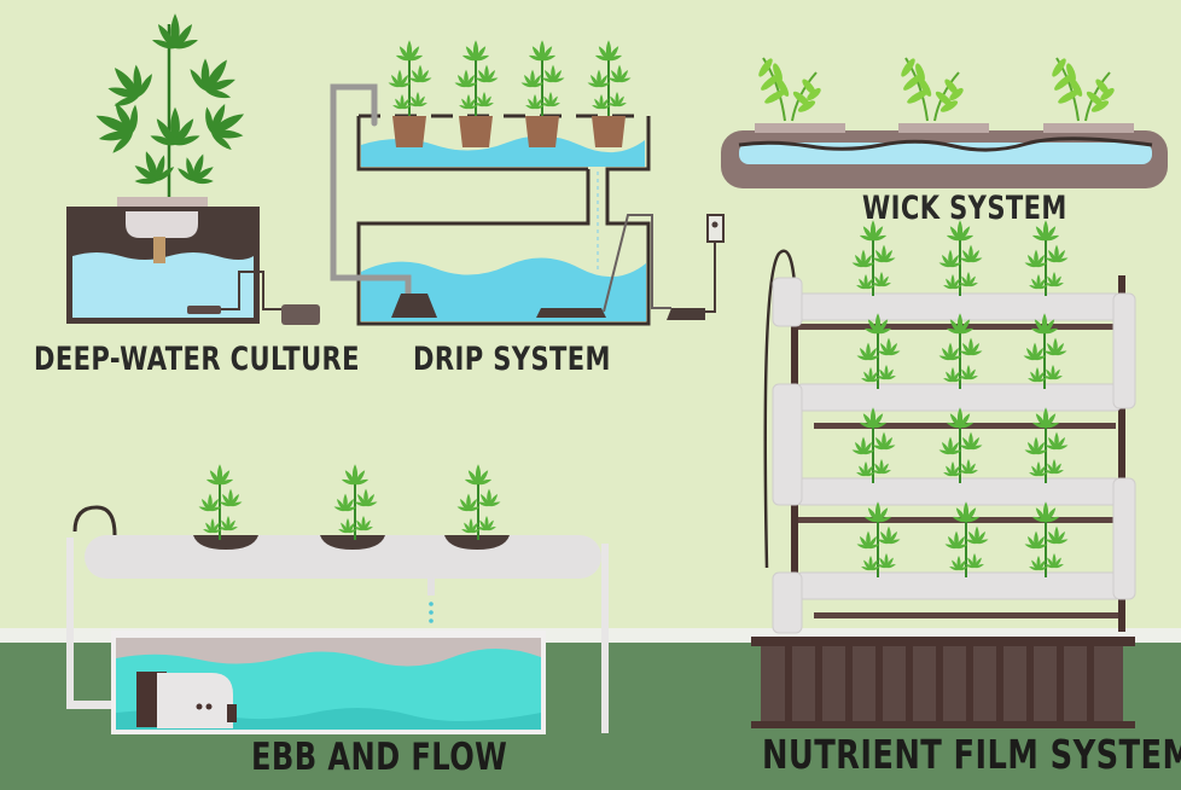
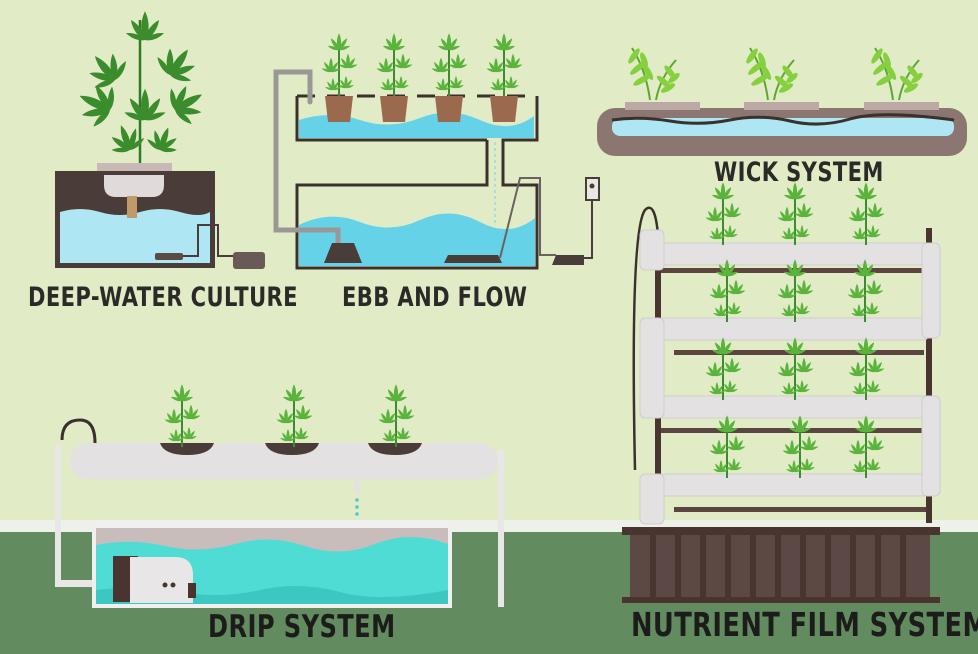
  DEEP-WATER CULTURE
- DRIP SYSTEM
+ EBB AND FLOW
  WICK SYSTEM
- EBB AND FLOW
+ DRIP SYSTEM
  NUTRIENT FILM SYSTEM
